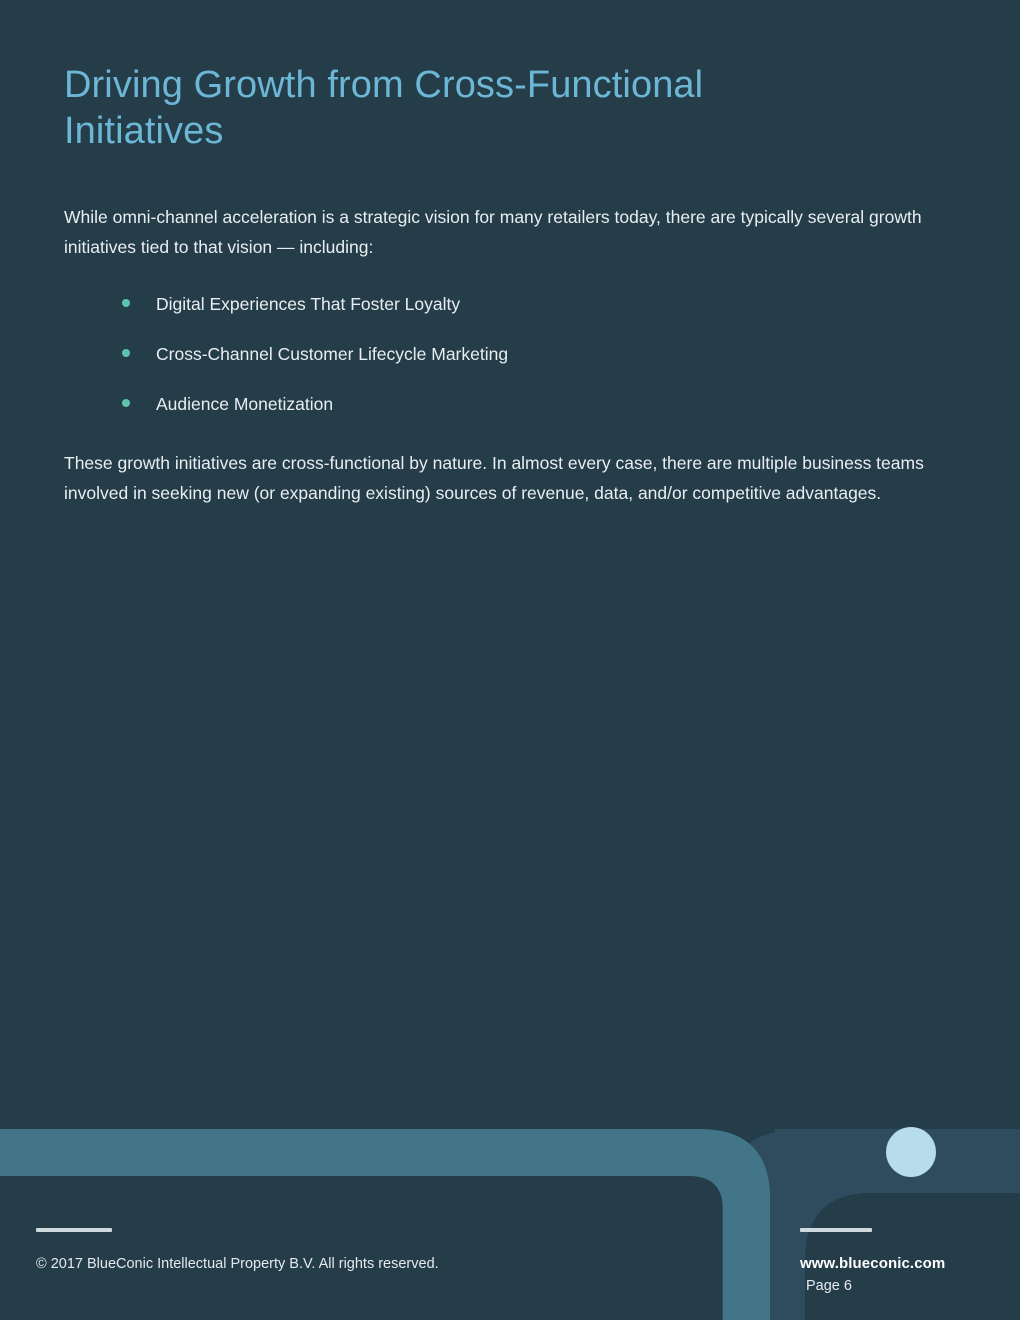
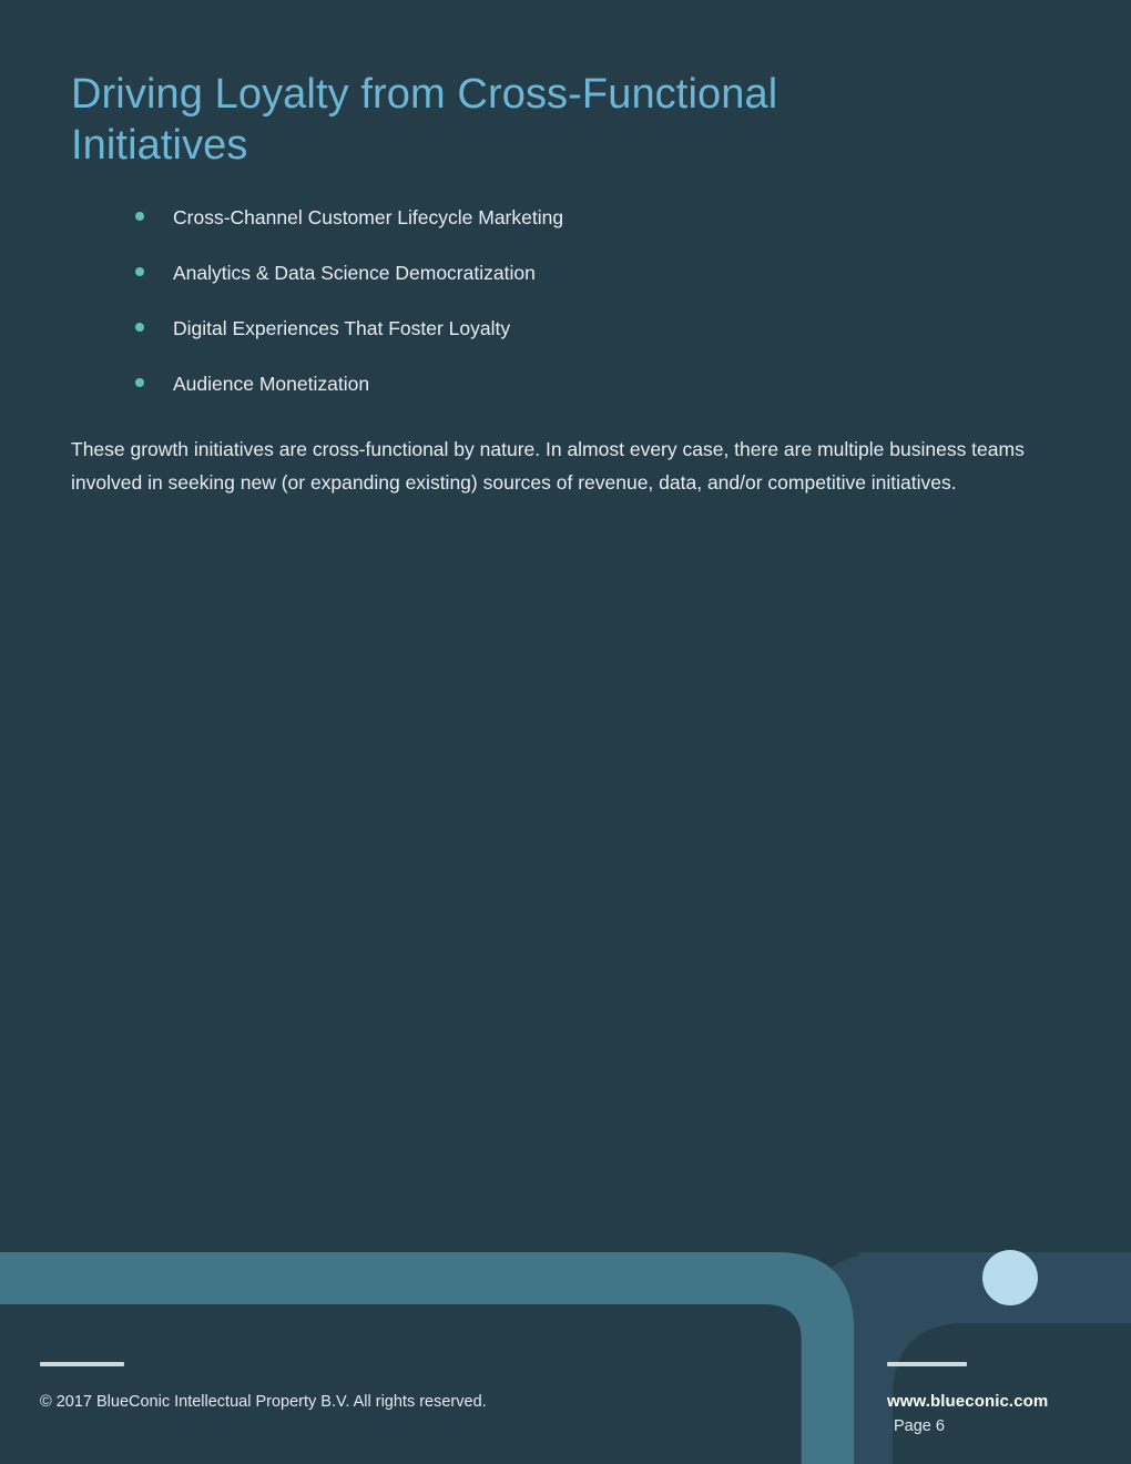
- Driving Growth from Cross-Functional Initiatives
+ Driving Loyalty from Cross-Functional Initiatives
- While omni-channel acceleration is a strategic vision for many retailers today, there are typically several growth initiatives tied to that vision — including:
- Digital Experiences That Foster Loyalty
+ Cross-Channel Customer Lifecycle Marketing
+ Analytics & Data Science Democratization
- Cross-Channel Customer Lifecycle Marketing
+ Digital Experiences That Foster Loyalty
  Audience Monetization
- These growth initiatives are cross-functional by nature. In almost every case, there are multiple business teams involved in seeking new (or expanding existing) sources of revenue, data, and/or competitive advantages.
+ These growth initiatives are cross-functional by nature. In almost every case, there are multiple business teams involved in seeking new (or expanding existing) sources of revenue, data, and/or competitive initiatives.
  © 2017 BlueConic Intellectual Property B.V. All rights reserved.
  www.blueconic.com
  Page 6
